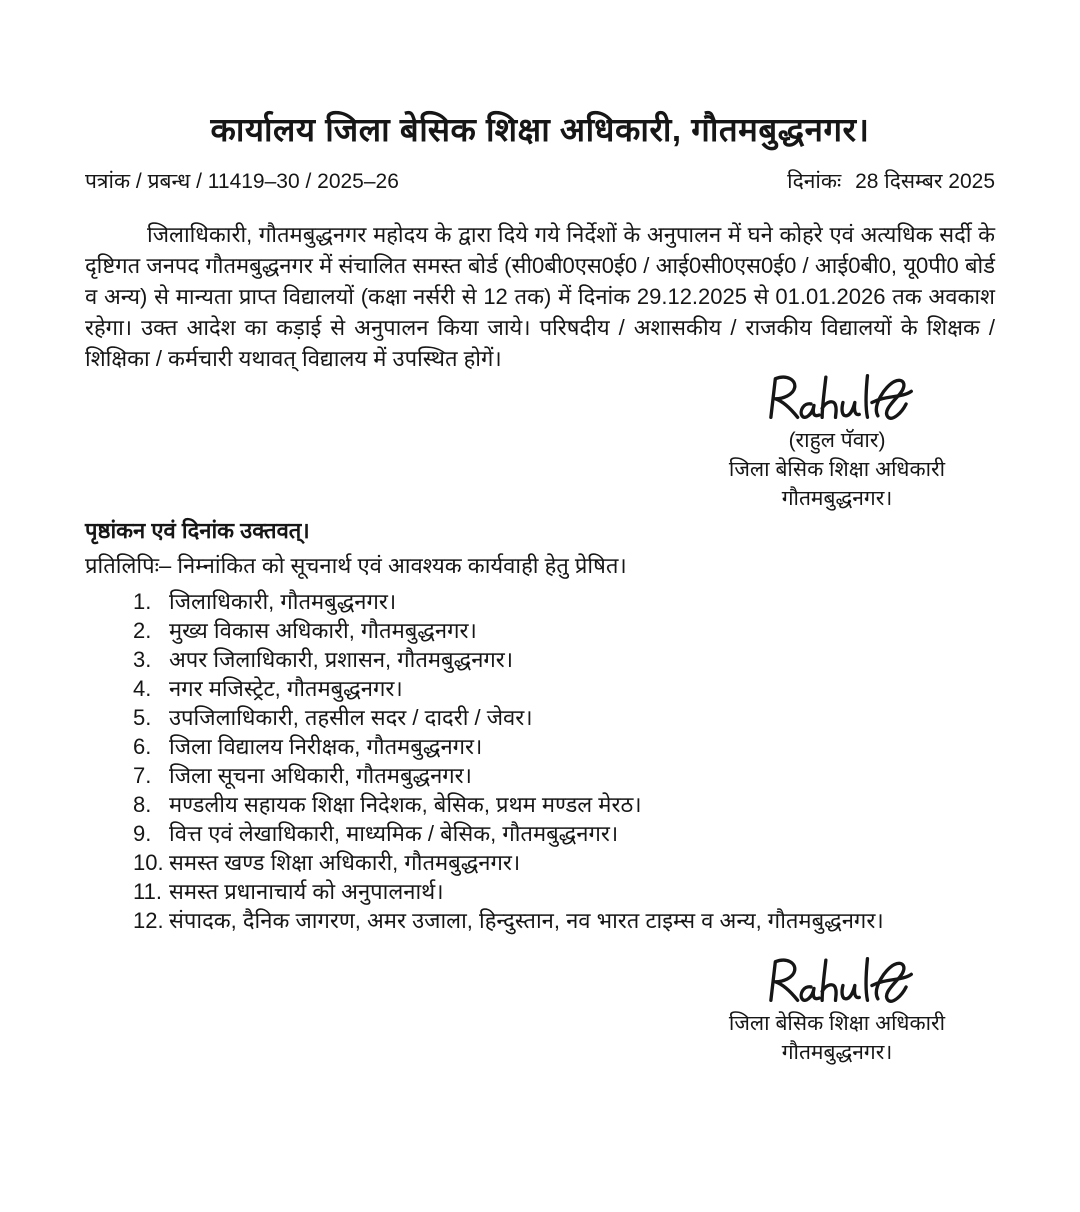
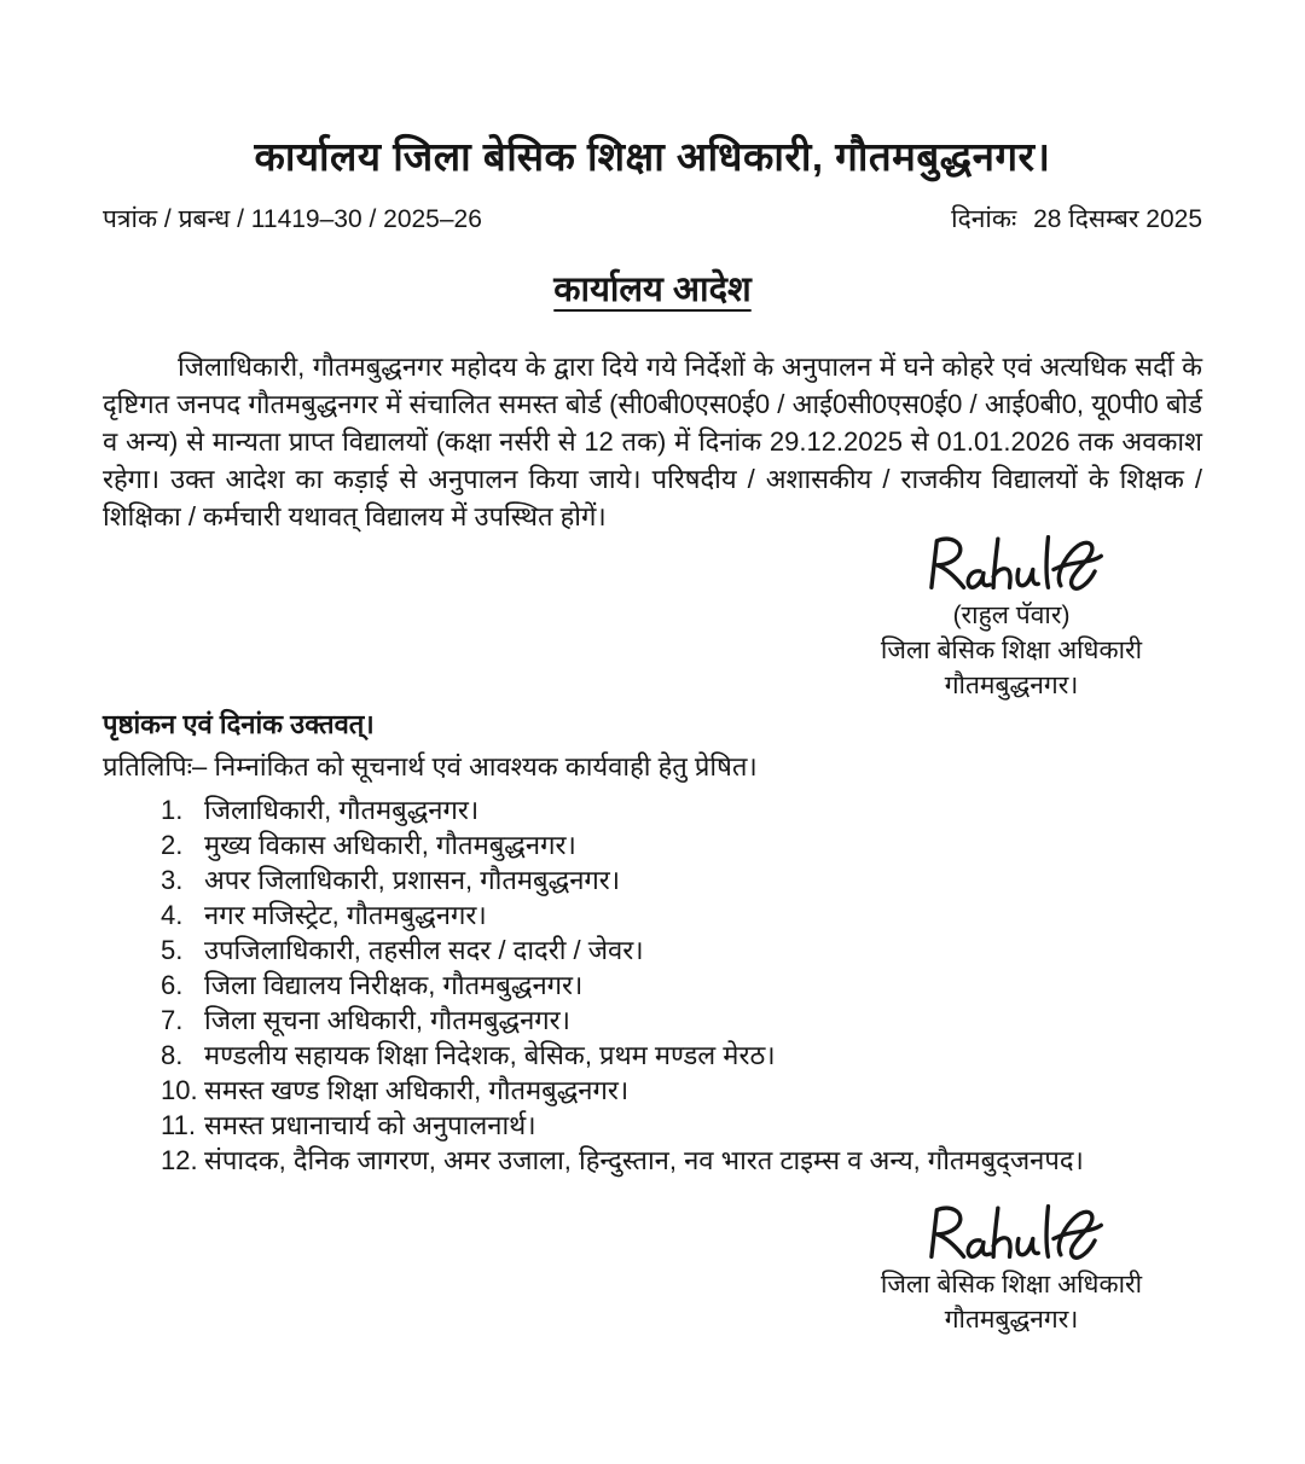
  कार्यालय जिला बेसिक शिक्षा अधिकारी, गौतमबुद्धनगर।
  पत्रांक / प्रबन्ध / 11419–30 / 2025–26
  दिनांकः 28 दिसम्बर 2025
+ कार्यालय आदेश
  जिलाधिकारी, गौतमबुद्धनगर महोदय के द्वारा दिये गये निर्देशों के अनुपालन में घने कोहरे एवं अत्यधिक सर्दी के दृष्टिगत जनपद गौतमबुद्धनगर में संचालित समस्त बोर्ड (सी0बी0एस0ई0 / आई0सी0एस0ई0 / आई0बी0, यू0पी0 बोर्ड व अन्य) से मान्यता प्राप्त विद्यालयों (कक्षा नर्सरी से 12 तक) में दिनांक 29.12.2025 से 01.01.2026 तक अवकाश रहेगा। उक्त आदेश का कड़ाई से अनुपालन किया जाये। परिषदीय / अशासकीय / राजकीय विद्यालयों के शिक्षक / शिक्षिका / कर्मचारी यथावत् विद्यालय में उपस्थित होगें।
  (राहुल पॅवार)
  जिला बेसिक शिक्षा अधिकारी
  गौतमबुद्धनगर।
  पृष्ठांकन एवं दिनांक उक्तवत्।
  प्रतिलिपिः– निम्नांकित को सूचनार्थ एवं आवश्यक कार्यवाही हेतु प्रेषित।
  1.
  जिलाधिकारी, गौतमबुद्धनगर।
  2.
  मुख्य विकास अधिकारी, गौतमबुद्धनगर।
  3.
  अपर जिलाधिकारी, प्रशासन, गौतमबुद्धनगर।
  4.
  नगर मजिस्ट्रेट, गौतमबुद्धनगर।
  5.
  उपजिलाधिकारी, तहसील सदर / दादरी / जेवर।
  6.
  जिला विद्यालय निरीक्षक, गौतमबुद्धनगर।
  7.
  जिला सूचना अधिकारी, गौतमबुद्धनगर।
  8.
  मण्डलीय सहायक शिक्षा निदेशक, बेसिक, प्रथम मण्डल मेरठ।
- 9.
- वित्त एवं लेखाधिकारी, माध्यमिक / बेसिक, गौतमबुद्धनगर।
  10.
  समस्त खण्ड शिक्षा अधिकारी, गौतमबुद्धनगर।
  11.
  समस्त प्रधानाचार्य को अनुपालनार्थ।
  12.
- संपादक, दैनिक जागरण, अमर उजाला, हिन्दुस्तान, नव भारत टाइम्स व अन्य, गौतमबुद्धनगर।
+ संपादक, दैनिक जागरण, अमर उजाला, हिन्दुस्तान, नव भारत टाइम्स व अन्य, गौतमबुद्जनपद।
  जिला बेसिक शिक्षा अधिकारी
  गौतमबुद्धनगर।
